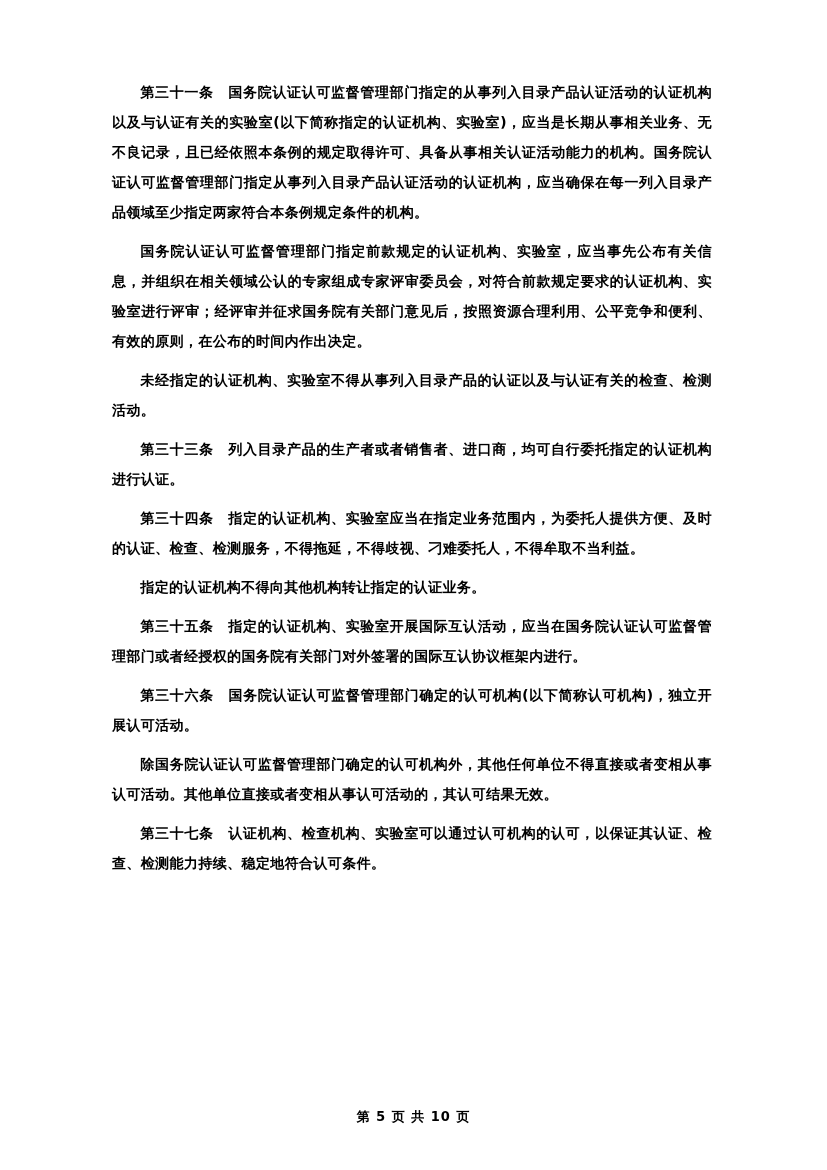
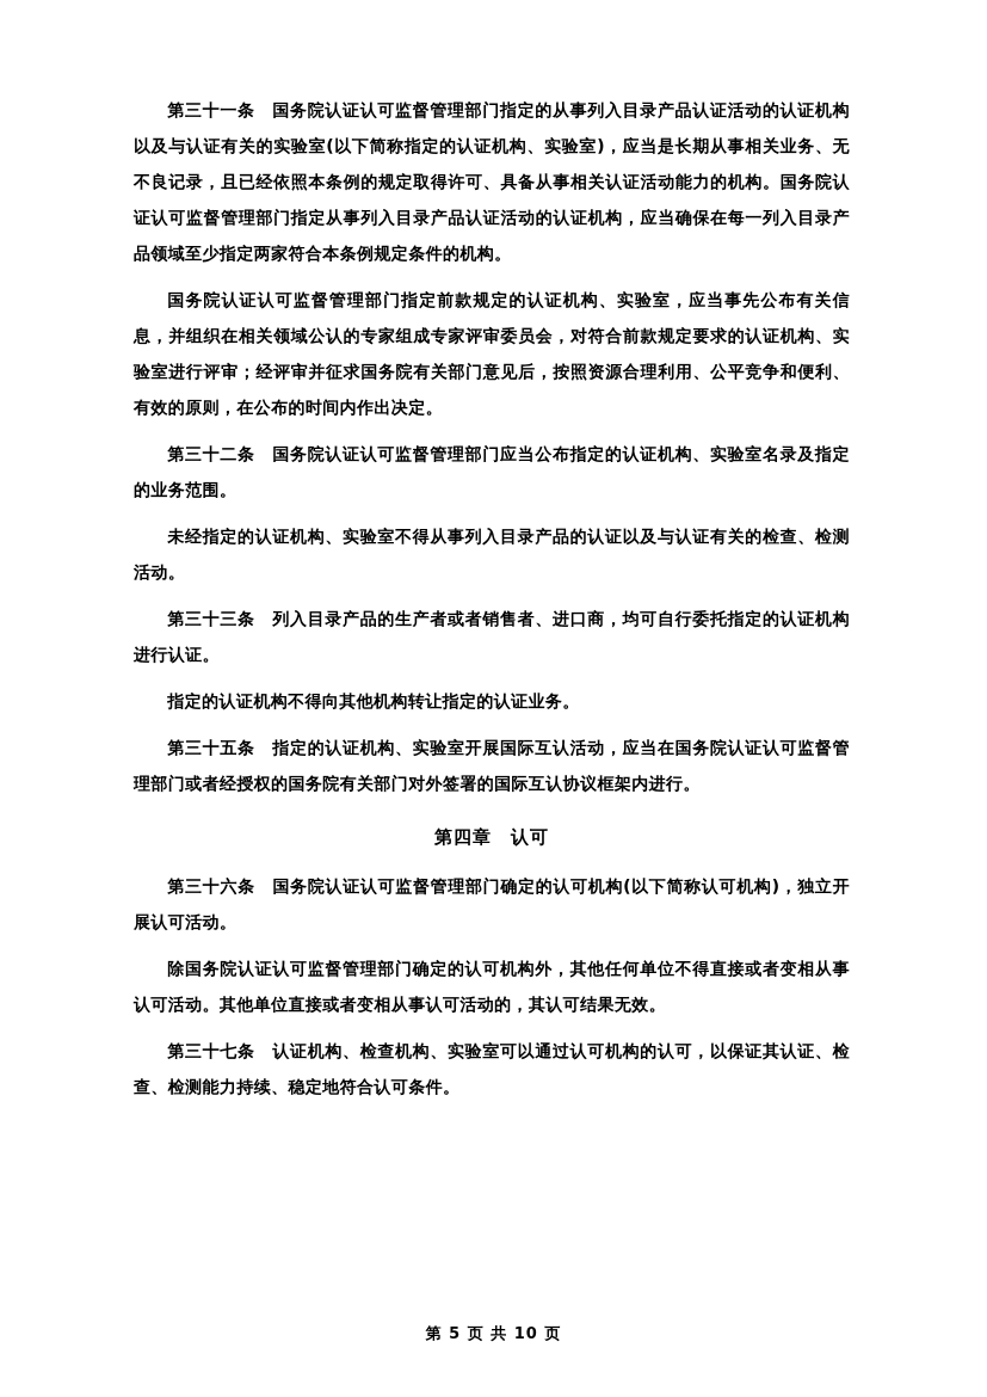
  第三十一条 国务院认证认可监督管理部门指定的从事列入目录产品认证活动的认证机构以及与认证有关的实验室(以下简称指定的认证机构、实验室)，应当是长期从事相关业务、无不良记录，且已经依照本条例的规定取得许可、具备从事相关认证活动能力的机构。国务院认证认可监督管理部门指定从事列入目录产品认证活动的认证机构，应当确保在每一列入目录产品领域至少指定两家符合本条例规定条件的机构。
  国务院认证认可监督管理部门指定前款规定的认证机构、实验室，应当事先公布有关信息，并组织在相关领域公认的专家组成专家评审委员会，对符合前款规定要求的认证机构、实验室进行评审；经评审并征求国务院有关部门意见后，按照资源合理利用、公平竞争和便利、有效的原则，在公布的时间内作出决定。
+ 第三十二条 国务院认证认可监督管理部门应当公布指定的认证机构、实验室名录及指定的业务范围。
  未经指定的认证机构、实验室不得从事列入目录产品的认证以及与认证有关的检查、检测活动。
  第三十三条 列入目录产品的生产者或者销售者、进口商，均可自行委托指定的认证机构进行认证。
- 第三十四条 指定的认证机构、实验室应当在指定业务范围内，为委托人提供方便、及时的认证、检查、检测服务，不得拖延，不得歧视、刁难委托人，不得牟取不当利益。
  指定的认证机构不得向其他机构转让指定的认证业务。
  第三十五条 指定的认证机构、实验室开展国际互认活动，应当在国务院认证认可监督管理部门或者经授权的国务院有关部门对外签署的国际互认协议框架内进行。
+ 第四章 认可
  第三十六条 国务院认证认可监督管理部门确定的认可机构(以下简称认可机构)，独立开展认可活动。
  除国务院认证认可监督管理部门确定的认可机构外，其他任何单位不得直接或者变相从事认可活动。其他单位直接或者变相从事认可活动的，其认可结果无效。
  第三十七条 认证机构、检查机构、实验室可以通过认可机构的认可，以保证其认证、检查、检测能力持续、稳定地符合认可条件。
  第 5 页 共 10 页
